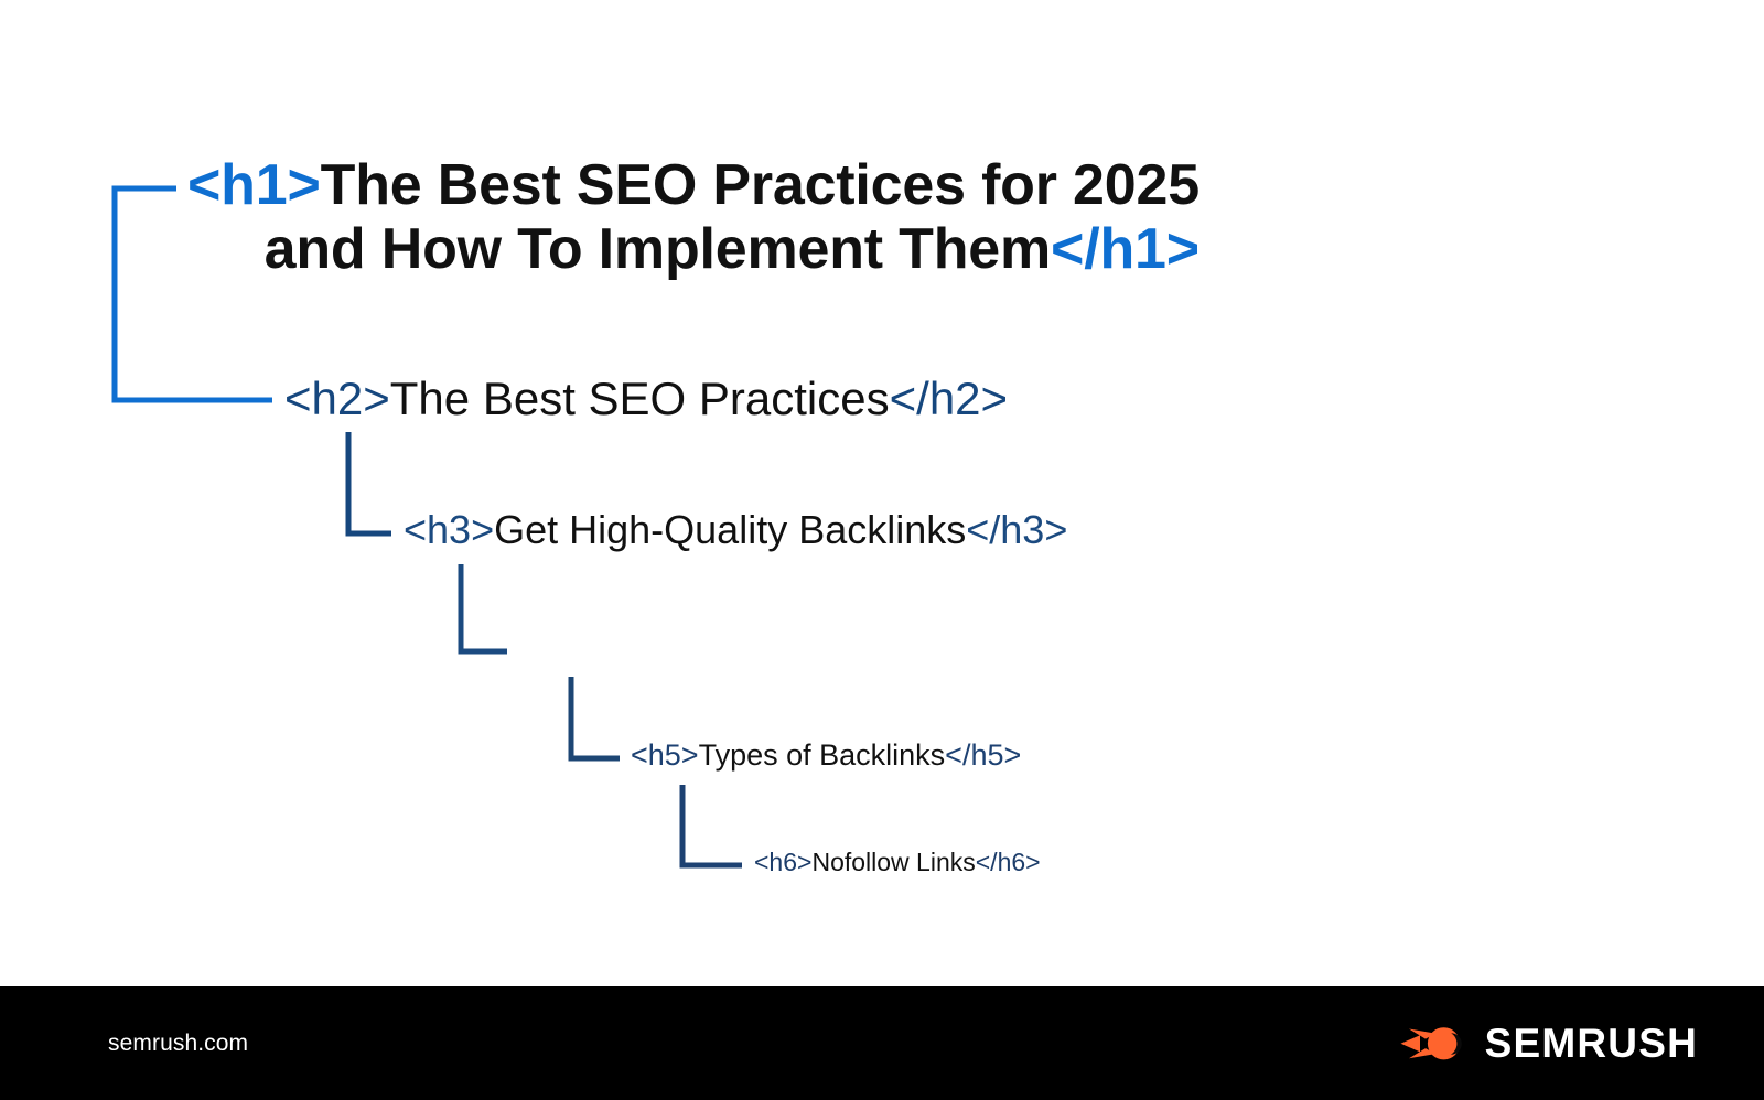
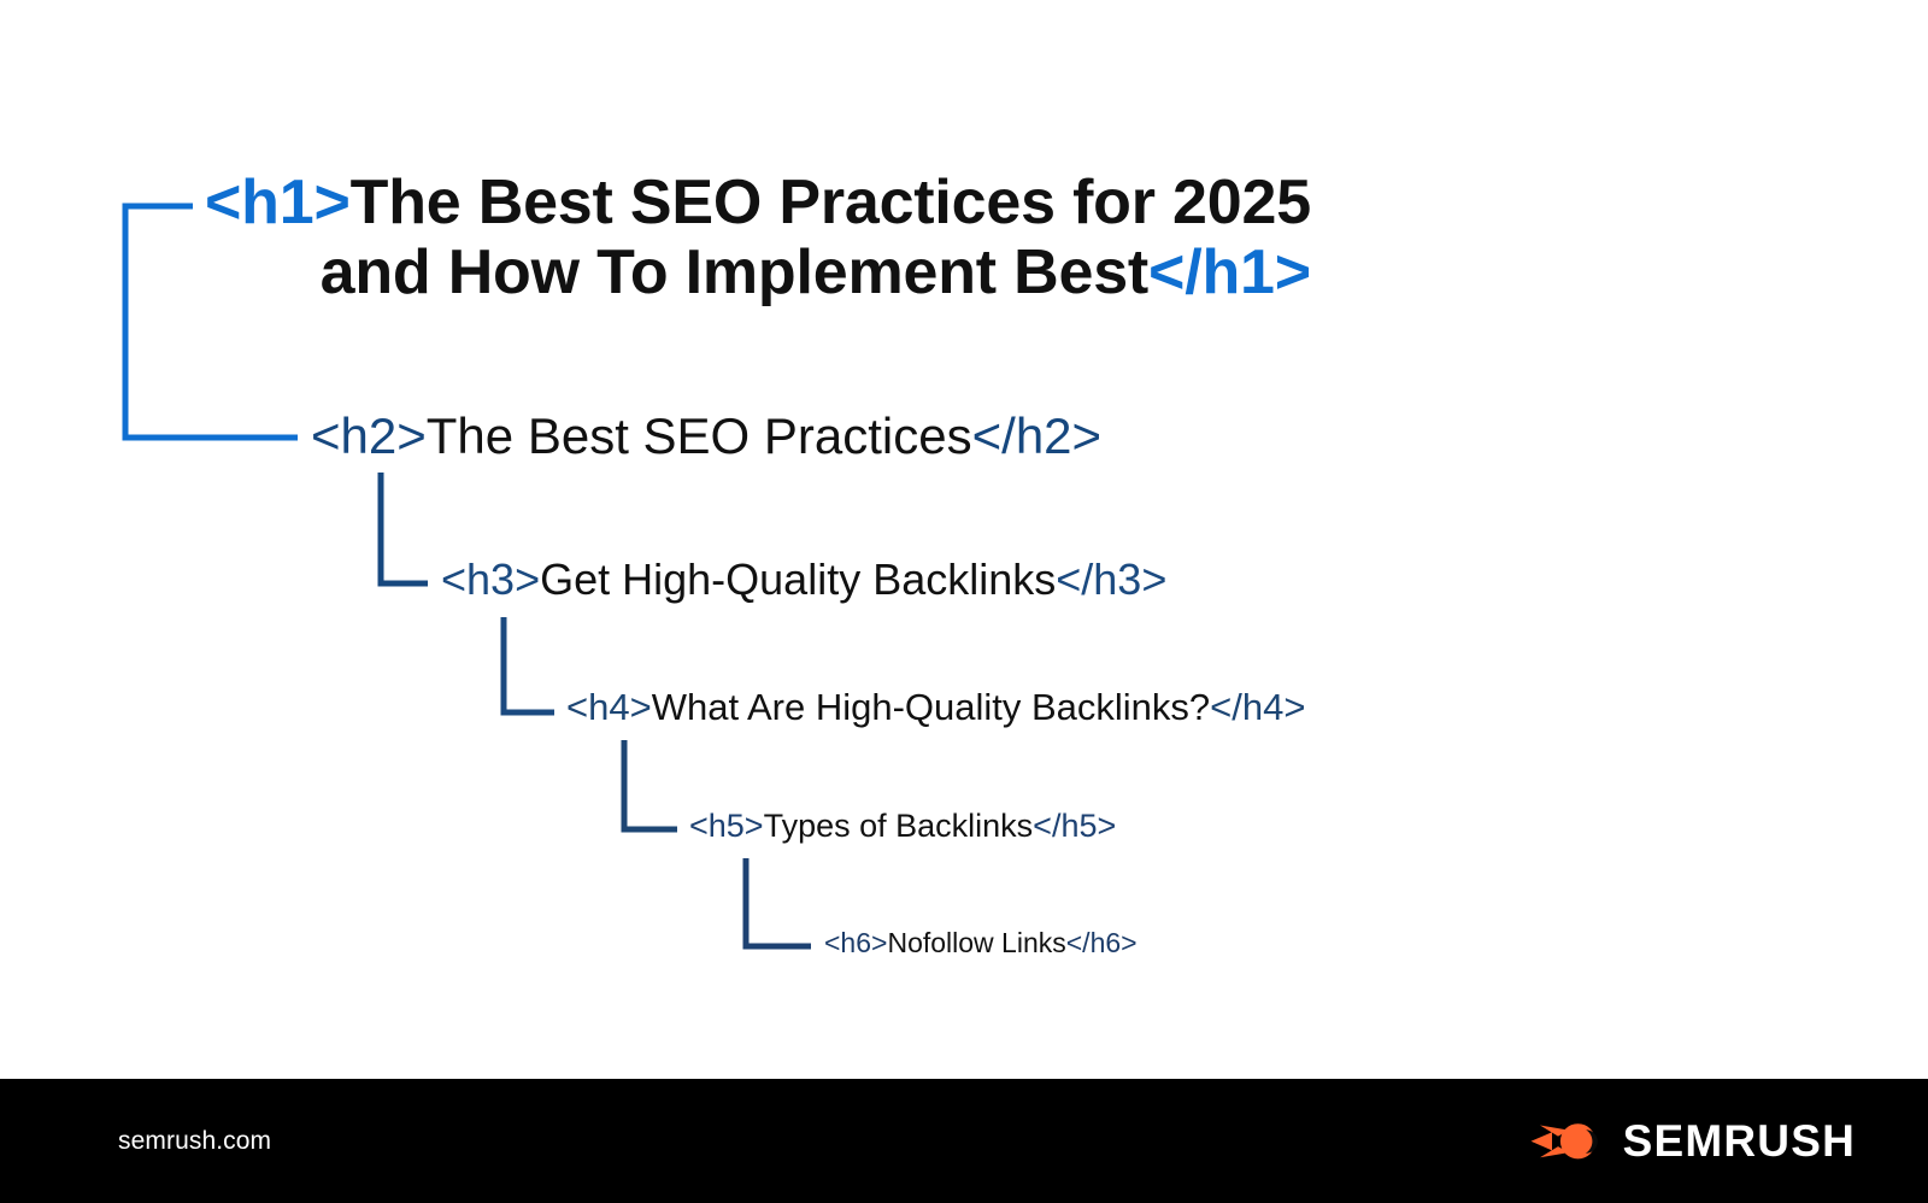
  <h1>The Best SEO Practices for 2025
- and How To Implement Them</h1>
+ and How To Implement Best</h1>
  <h2>The Best SEO Practices</h2>
  <h3>Get High-Quality Backlinks</h3>
+ <h4>What Are High-Quality Backlinks?</h4>
  <h5>Types of Backlinks</h5>
  <h6>Nofollow Links</h6>
  semrush.com
  SEMRUSH
